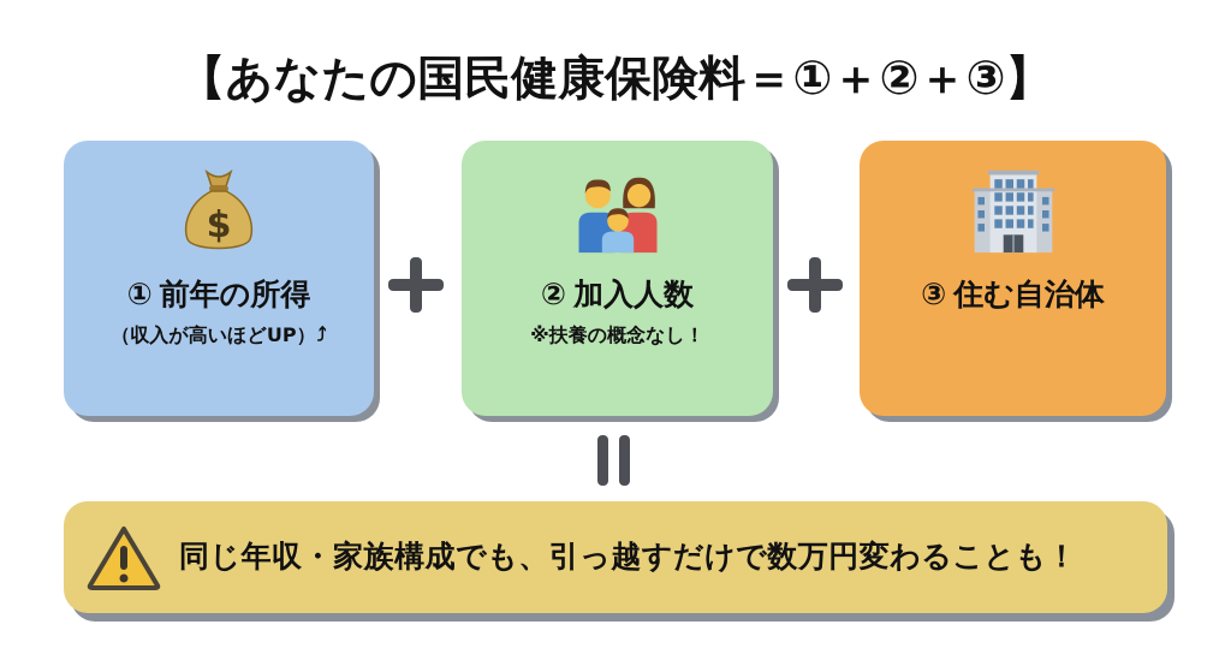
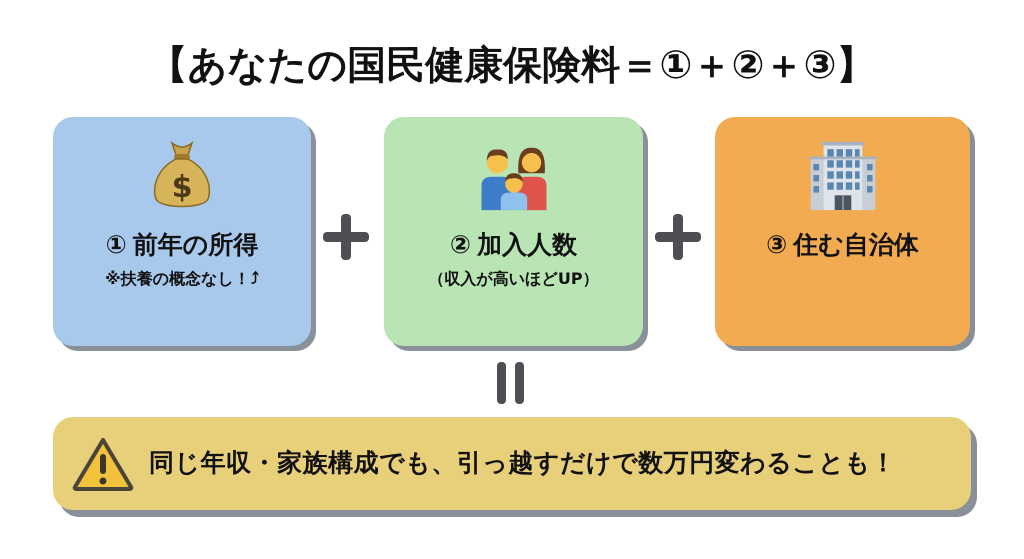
  【あなたの国民健康保険料＝①＋②＋③】
  $
  ① 前年の所得
- （収入が高いほどUP）⤴
+ ※扶養の概念なし！⤴
  ② 加入人数
- ※扶養の概念なし！
+ （収入が高いほどUP）
  ③ 住む自治体
  同じ年収・家族構成でも、引っ越すだけで数万円変わることも！
